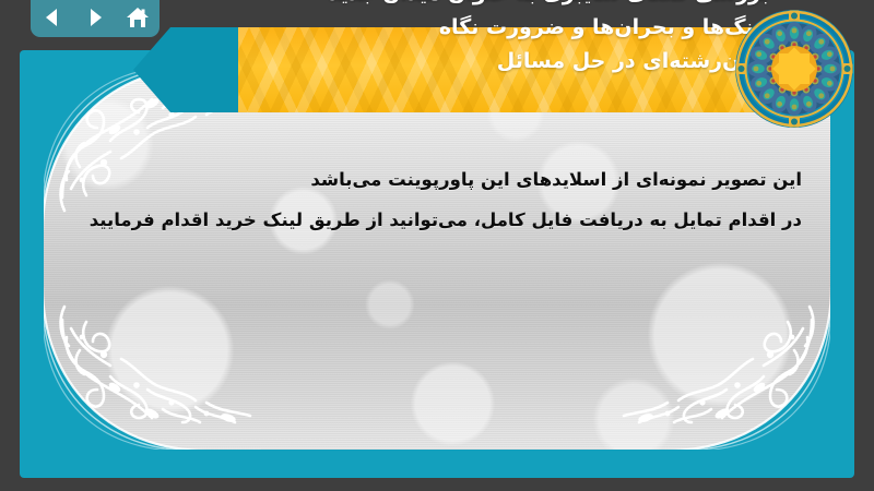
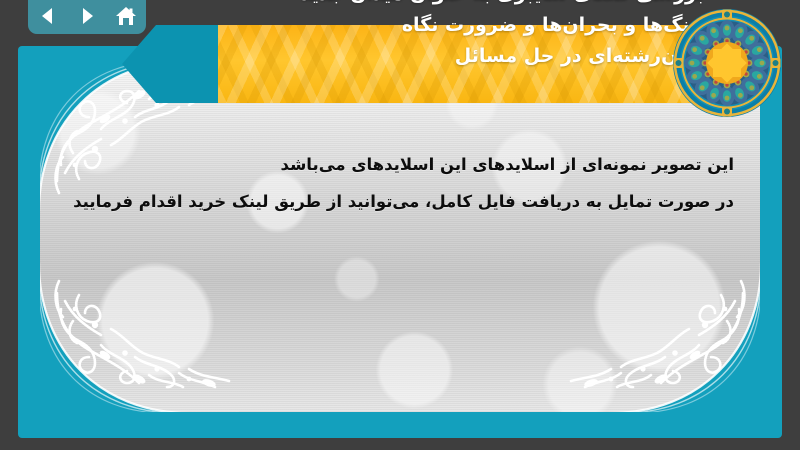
- این تصویر نمونه‌ای از اسلایدهای این پاورپوینت می‌باشد
+ این تصویر نمونه‌ای از اسلایدهای این اسلایدهای می‌باشد
- در اقدام تمایل به دریافت فایل کامل، می‌توانید از طریق لینک خرید اقدام فرمایید
+ در صورت تمایل به دریافت فایل کامل، می‌توانید از طریق لینک خرید اقدام فرمایید
  نگ‌ها و بحران‌ها و ضرورت نگاه
  ن‌رشته‌ای در حل مسائل
